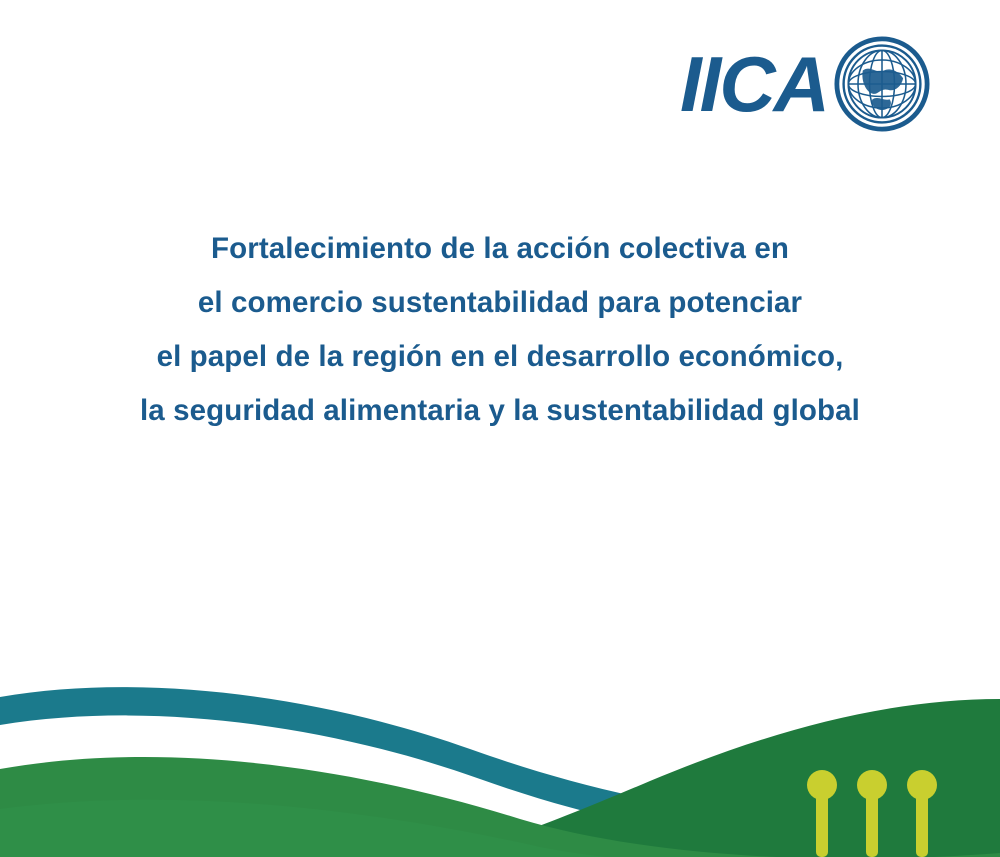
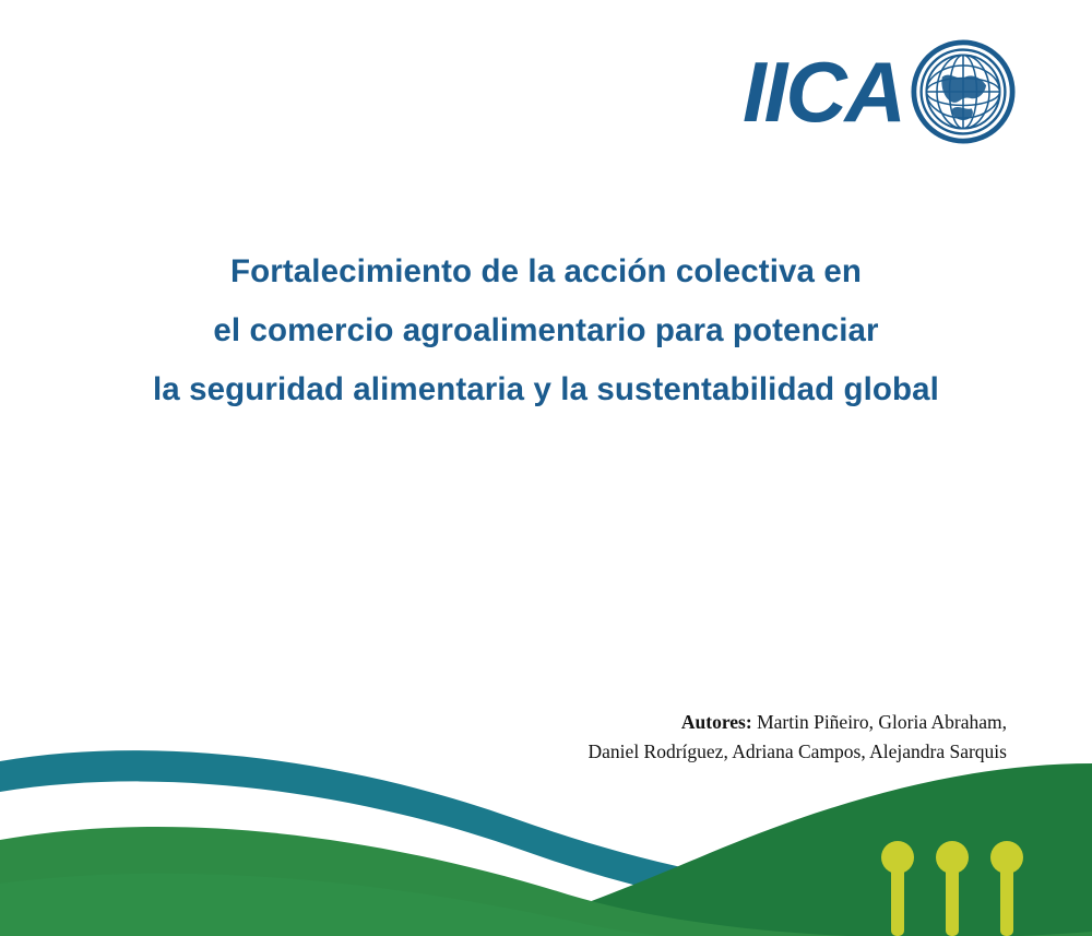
  IICA
  Fortalecimiento de la acción colectiva en
- el comercio sustentabilidad para potenciar
+ el comercio agroalimentario para potenciar
- el papel de la región en el desarrollo económico,
  la seguridad alimentaria y la sustentabilidad global
+ Autores: Martin Piñeiro, Gloria Abraham,
+ Daniel Rodríguez, Adriana Campos, Alejandra Sarquis
